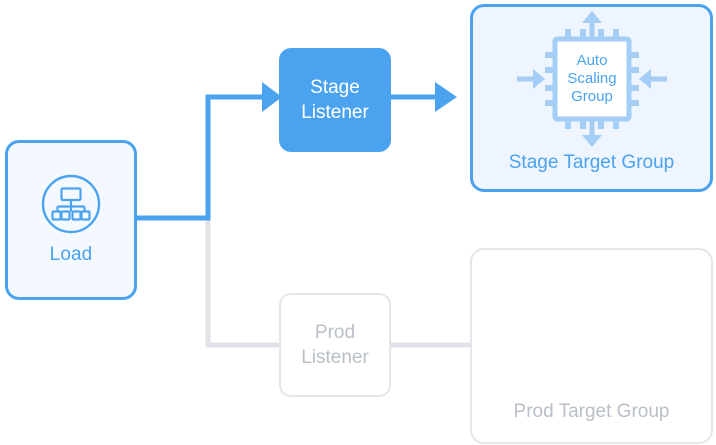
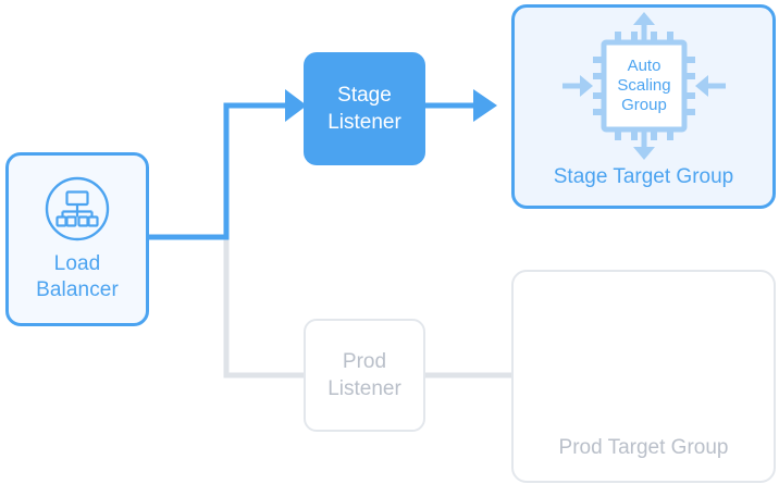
  Load
+ Balancer
  Stage
  Listener
  Prod
  Listener
  Auto
  Scaling
  Group
  Stage Target Group
  Prod Target Group
